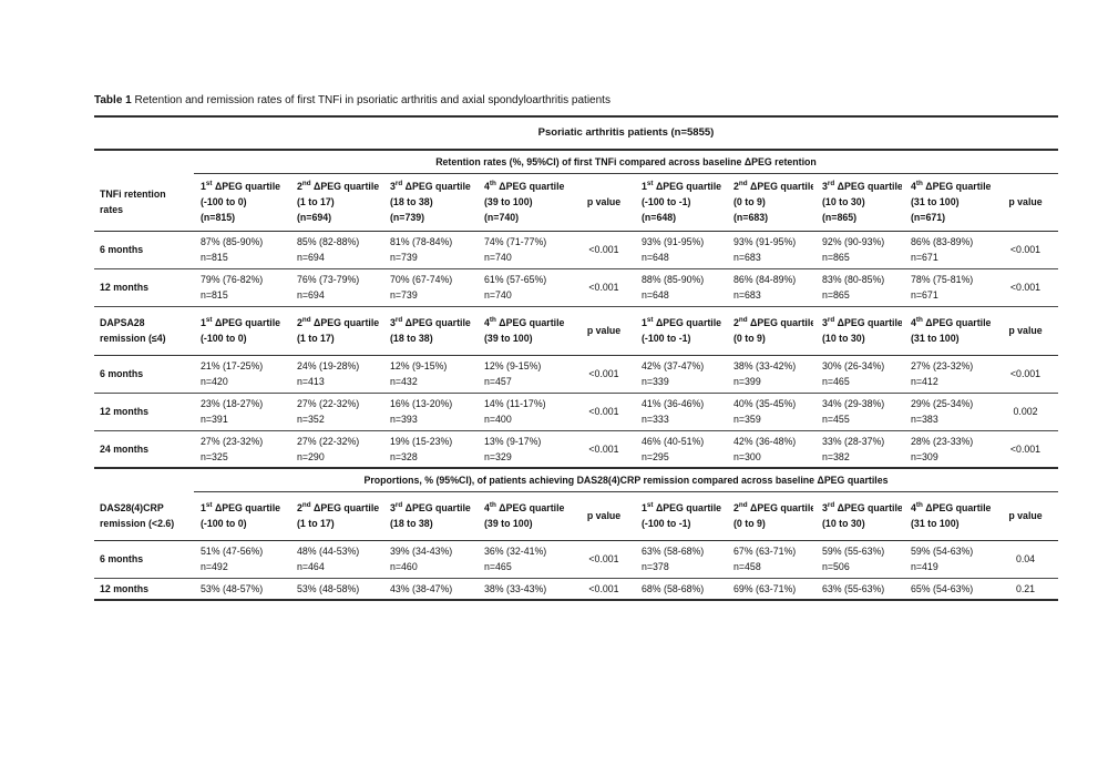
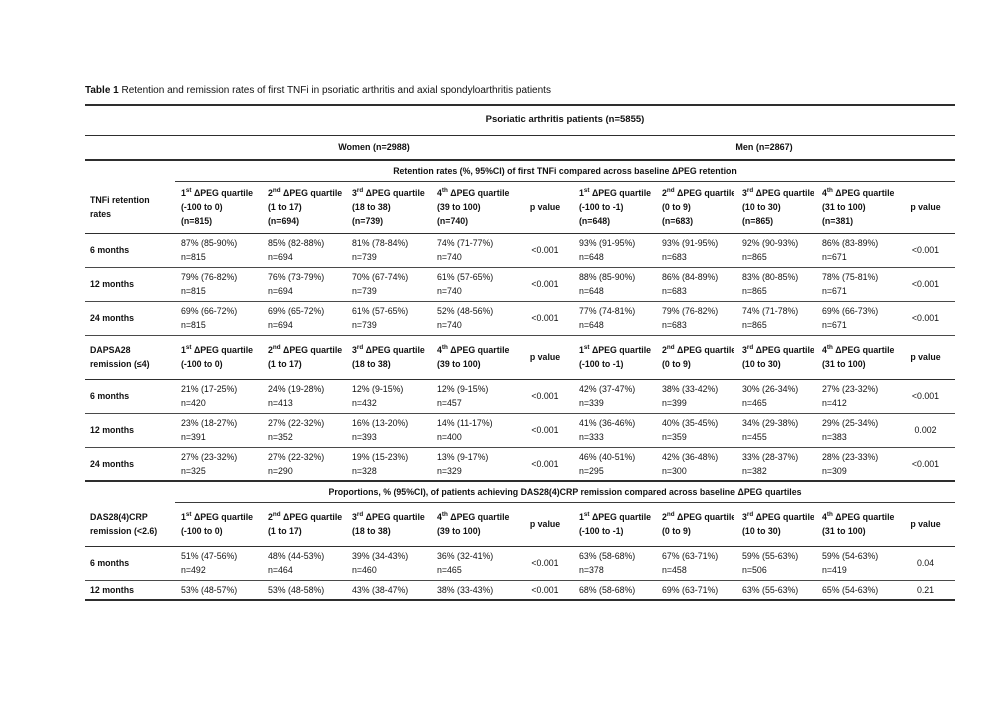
  Table 1 Retention and remission rates of first TNFi in psoriatic arthritis and axial spondyloarthritis patients
  	Psoriatic arthritis patients (n=5855)
+ 	Women (n=2988)	Men (n=2867)
  	Retention rates (%, 95%CI) of first TNFi compared across baseline ΔPEG retention
- TNFi retentionrates	1 ΔPEG quartile(-100 to 0)(n=815)	2 ΔPEG quartile(1 to 17)(n=694)	3 ΔPEG quartile(18 to 38)(n=739)	4 ΔPEG quartile(39 to 100)(n=740)	p value	1 ΔPEG quartile(-100 to -1)(n=648)	2 ΔPEG quartile(0 to 9)(n=683)	3 ΔPEG quartile(10 to 30)(n=865)	4 ΔPEG quartile(31 to 100)(n=671)	p value
+ TNFi retentionrates	1 ΔPEG quartile(-100 to 0)(n=815)	2 ΔPEG quartile(1 to 17)(n=694)	3 ΔPEG quartile(18 to 38)(n=739)	4 ΔPEG quartile(39 to 100)(n=740)	p value	1 ΔPEG quartile(-100 to -1)(n=648)	2 ΔPEG quartile(0 to 9)(n=683)	3 ΔPEG quartile(10 to 30)(n=865)	4 ΔPEG quartile(31 to 100)(n=381)	p value
  6 months	87% (85-90%)n=815	85% (82-88%)n=694	81% (78-84%)n=739	74% (71-77%)n=740	<0.001	93% (91-95%)n=648	93% (91-95%)n=683	92% (90-93%)n=865	86% (83-89%)n=671	<0.001
  12 months	79% (76-82%)n=815	76% (73-79%)n=694	70% (67-74%)n=739	61% (57-65%)n=740	<0.001	88% (85-90%)n=648	86% (84-89%)n=683	83% (80-85%)n=865	78% (75-81%)n=671	<0.001
+ 24 months	69% (66-72%)n=815	69% (65-72%)n=694	61% (57-65%)n=739	52% (48-56%)n=740	<0.001	77% (74-81%)n=648	79% (76-82%)n=683	74% (71-78%)n=865	69% (66-73%)n=671	<0.001
  DAPSA28remission (≤4)	1 ΔPEG quartile(-100 to 0)	2 ΔPEG quartile(1 to 17)	3 ΔPEG quartile(18 to 38)	4 ΔPEG quartile(39 to 100)	p value	1 ΔPEG quartile(-100 to -1)	2 ΔPEG quartile(0 to 9)	3 ΔPEG quartile(10 to 30)	4 ΔPEG quartile(31 to 100)	p value
  6 months	21% (17-25%)n=420	24% (19-28%)n=413	12% (9-15%)n=432	12% (9-15%)n=457	<0.001	42% (37-47%)n=339	38% (33-42%)n=399	30% (26-34%)n=465	27% (23-32%)n=412	<0.001
  12 months	23% (18-27%)n=391	27% (22-32%)n=352	16% (13-20%)n=393	14% (11-17%)n=400	<0.001	41% (36-46%)n=333	40% (35-45%)n=359	34% (29-38%)n=455	29% (25-34%)n=383	0.002
  24 months	27% (23-32%)n=325	27% (22-32%)n=290	19% (15-23%)n=328	13% (9-17%)n=329	<0.001	46% (40-51%)n=295	42% (36-48%)n=300	33% (28-37%)n=382	28% (23-33%)n=309	<0.001
  	Proportions, % (95%CI), of patients achieving DAS28(4)CRP remission compared across baseline ΔPEG quartiles
  DAS28(4)CRPremission (<2.6)	1 ΔPEG quartile(-100 to 0)	2 ΔPEG quartile(1 to 17)	3 ΔPEG quartile(18 to 38)	4 ΔPEG quartile(39 to 100)	p value	1 ΔPEG quartile(-100 to -1)	2 ΔPEG quartile(0 to 9)	3 ΔPEG quartile(10 to 30)	4 ΔPEG quartile(31 to 100)	p value
  6 months	51% (47-56%)n=492	48% (44-53%)n=464	39% (34-43%)n=460	36% (32-41%)n=465	<0.001	63% (58-68%)n=378	67% (63-71%)n=458	59% (55-63%)n=506	59% (54-63%)n=419	0.04
  12 months	53% (48-57%)	53% (48-58%)	43% (38-47%)	38% (33-43%)	<0.001	68% (58-68%)	69% (63-71%)	63% (55-63%)	65% (54-63%)	0.21
